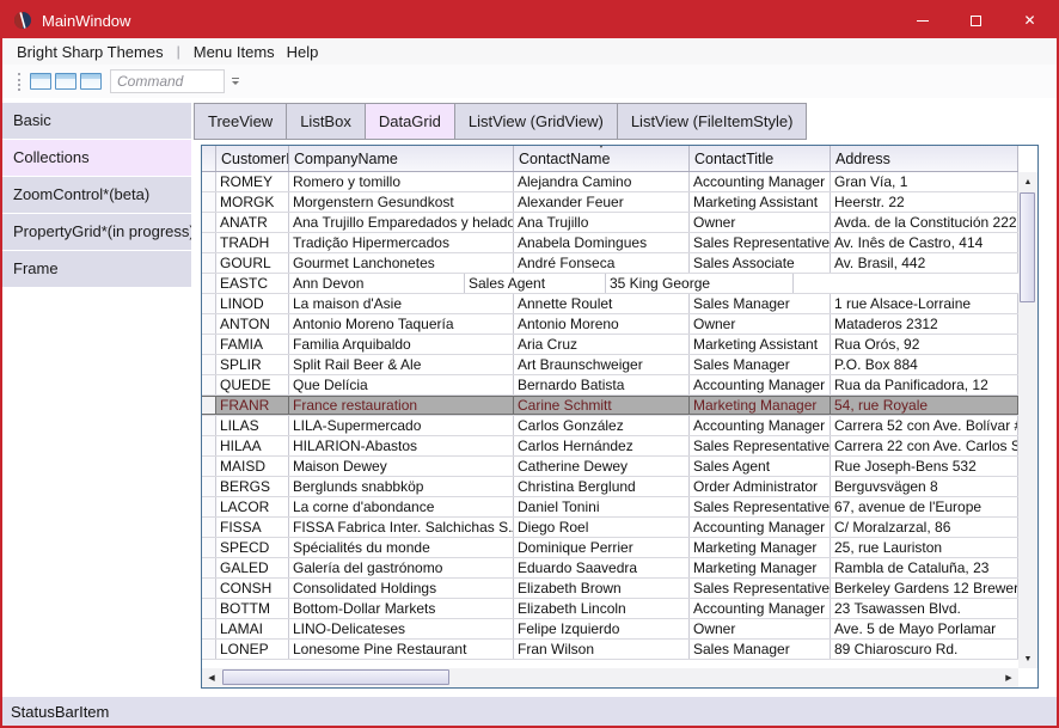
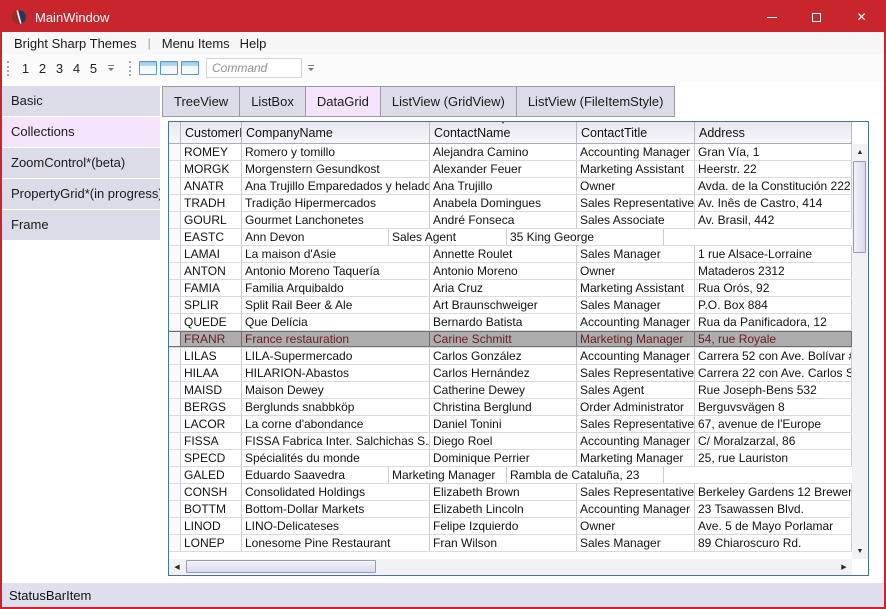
  MainWindow
  ✕
  Bright Sharp Themes
  |
  Menu Items
  Help
+ 1
+ 2
+ 3
+ 4
+ 5
  Command
  Basic
  Collections
  ZoomControl*(beta)
  PropertyGrid*(in progress
  Frame
  TreeView
  ListBox
  DataGrid
  ListView (GridView)
  ListView (FileItemStyle)
  CustomerI
  CompanyName
  ContactName
  ContactTitle
  Address
  ROMEY
  Romero y tomillo
  Alejandra Camino
  Accounting Manager
  Gran Vía, 1
  MORGK
  Morgenstern Gesundkost
  Alexander Feuer
  Marketing Assistant
  Heerstr. 22
  ANATR
  Ana Trujillo Emparedados y helado
  Ana Trujillo
  Owner
  Avda. de la Constitución 222
  TRADH
  Tradição Hipermercados
  Anabela Domingues
  Sales Representative
  Av. Inês de Castro, 414
  GOURL
  Gourmet Lanchonetes
  André Fonseca
  Sales Associate
  Av. Brasil, 442
  EASTC
  Ann Devon
  Sales Agent
  35 King George
- LINOD
+ LAMAI
  La maison d'Asie
  Annette Roulet
  Sales Manager
  1 rue Alsace-Lorraine
  ANTON
  Antonio Moreno Taquería
  Antonio Moreno
  Owner
  Mataderos 2312
  FAMIA
  Familia Arquibaldo
  Aria Cruz
  Marketing Assistant
  Rua Orós, 92
  SPLIR
  Split Rail Beer & Ale
  Art Braunschweiger
  Sales Manager
  P.O. Box 884
  QUEDE
  Que Delícia
  Bernardo Batista
  Accounting Manager
  Rua da Panificadora, 12
  FRANR
  France restauration
  Carine Schmitt
  Marketing Manager
  54, rue Royale
  LILAS
  LILA-Supermercado
  Carlos González
  Accounting Manager
  Carrera 52 con Ave. Bolívar
  HILAA
  HILARION-Abastos
  Carlos Hernández
  Sales Representative
  Carrera 22 con Ave. Carlos S
  MAISD
  Maison Dewey
  Catherine Dewey
  Sales Agent
  Rue Joseph-Bens 532
  BERGS
  Berglunds snabbköp
  Christina Berglund
  Order Administrator
  Berguvsvägen 8
  LACOR
  La corne d'abondance
  Daniel Tonini
  Sales Representative
  67, avenue de l'Europe
  FISSA
  FISSA Fabrica Inter. Salchichas S.
  Diego Roel
  Accounting Manager
  C/ Moralzarzal, 86
  SPECD
  Spécialités du monde
  Dominique Perrier
  Marketing Manager
  25, rue Lauriston
  GALED
- Galería del gastrónomo
  Eduardo Saavedra
  Marketing Manager
  Rambla de Cataluña, 23
  CONSH
  Consolidated Holdings
  Elizabeth Brown
  Sales Representative
  Berkeley Gardens 12 Brewer
  BOTTM
  Bottom-Dollar Markets
  Elizabeth Lincoln
  Accounting Manager
  23 Tsawassen Blvd.
- LAMAI
+ LINOD
  LINO-Delicateses
  Felipe Izquierdo
  Owner
  Ave. 5 de Mayo Porlamar
  LONEP
  Lonesome Pine Restaurant
  Fran Wilson
  Sales Manager
  89 Chiaroscuro Rd.
  StatusBarItem
